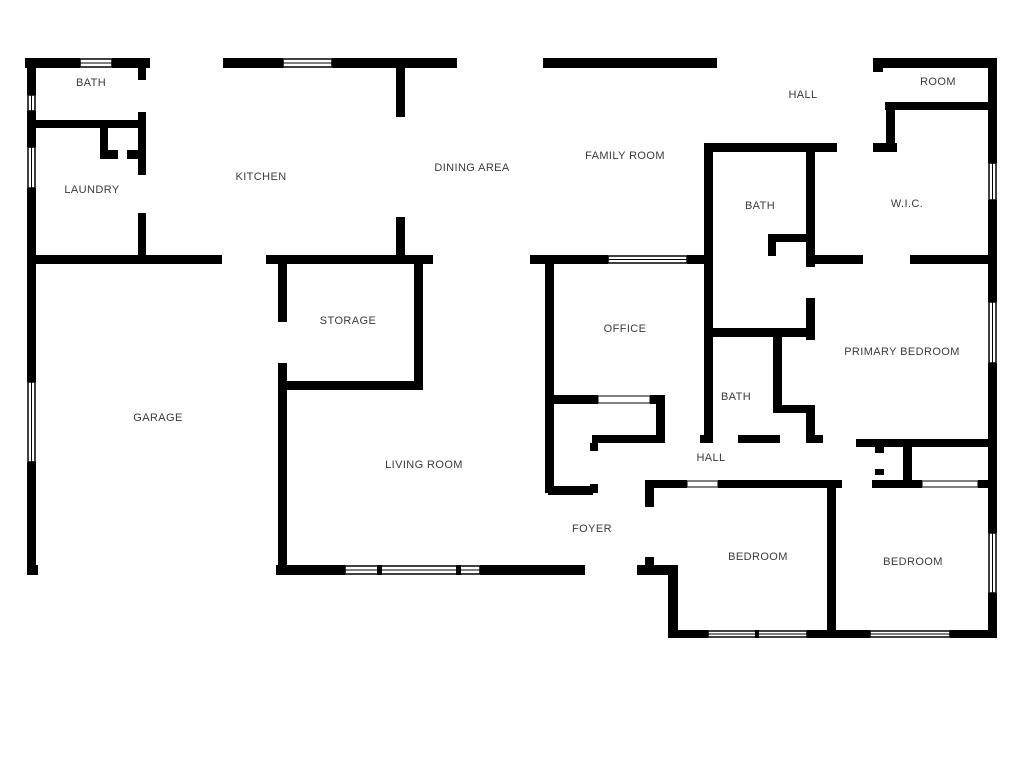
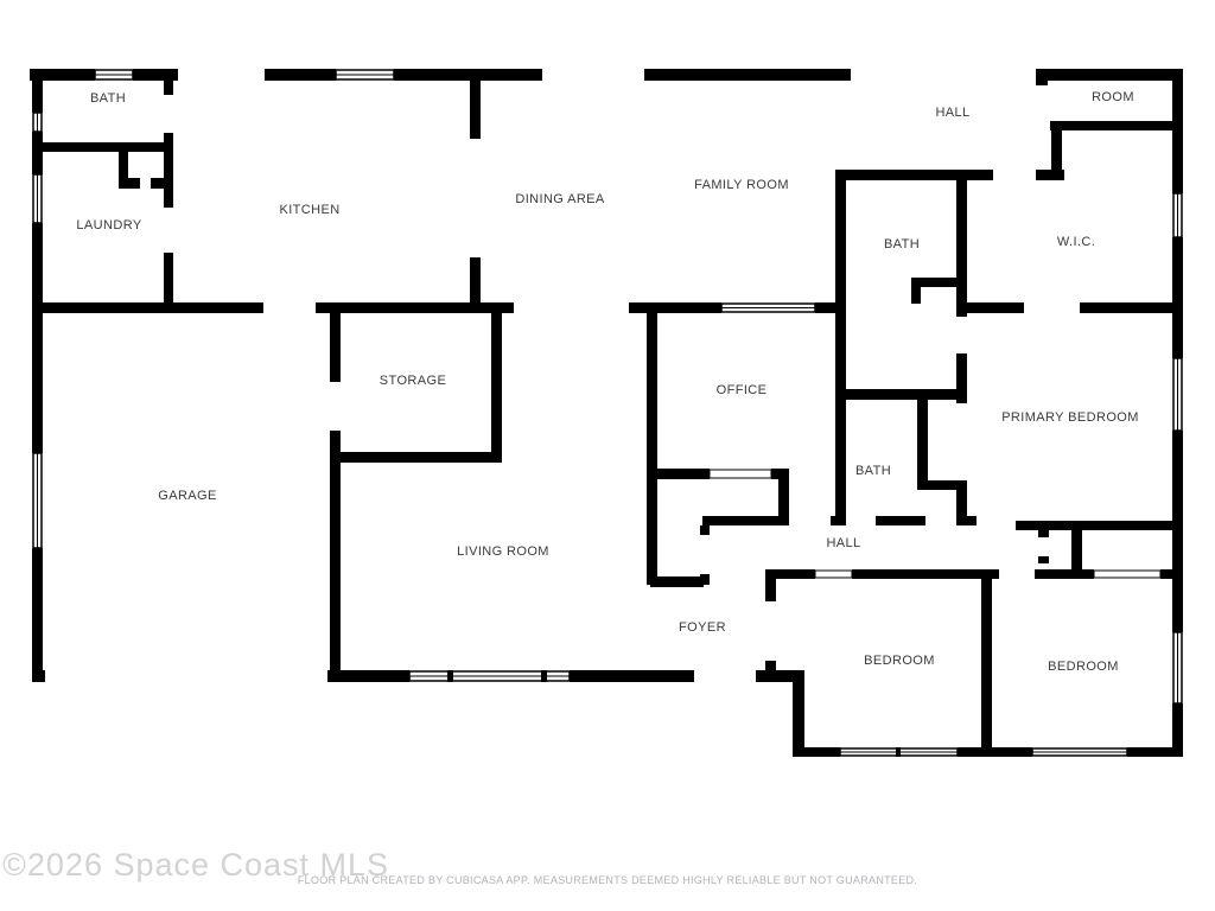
  BATH
  LAUNDRY
  KITCHEN
  DINING AREA
  FAMILY ROOM
  HALL
  ROOM
  W.I.C.
  BATH
  STORAGE
  OFFICE
  PRIMARY BEDROOM
  GARAGE
  BATH
  LIVING ROOM
  HALL
  FOYER
  BEDROOM
  BEDROOM
+ ©2026 Space Coast MLS
+ FLOOR PLAN CREATED BY CUBICASA APP. MEASUREMENTS DEEMED HIGHLY RELIABLE BUT NOT GUARANTEED.
